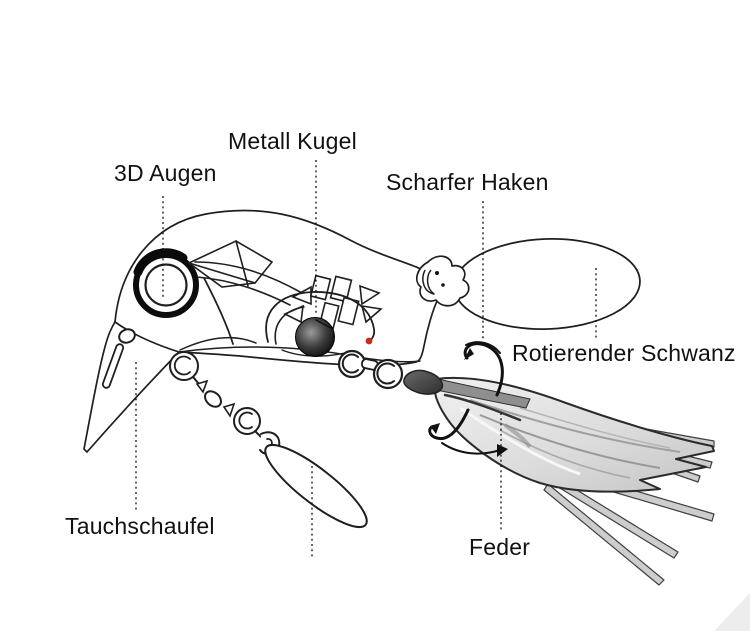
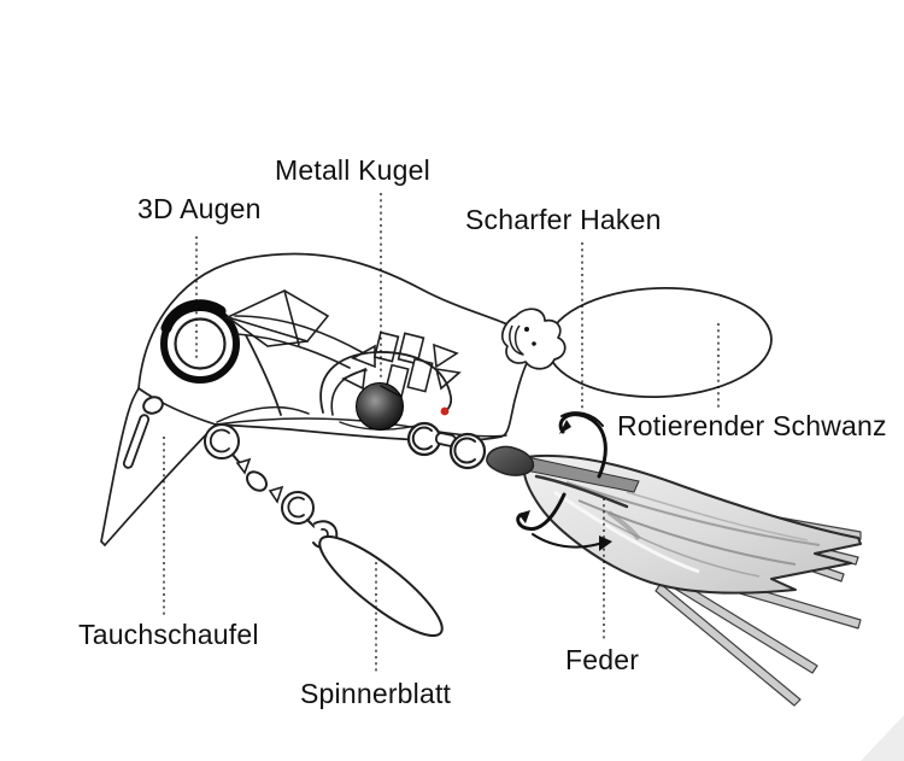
  Metall Kugel
  3D Augen
  Scharfer Haken
  Rotierender Schwanz
  Tauchschaufel
+ Spinnerblatt
  Feder
